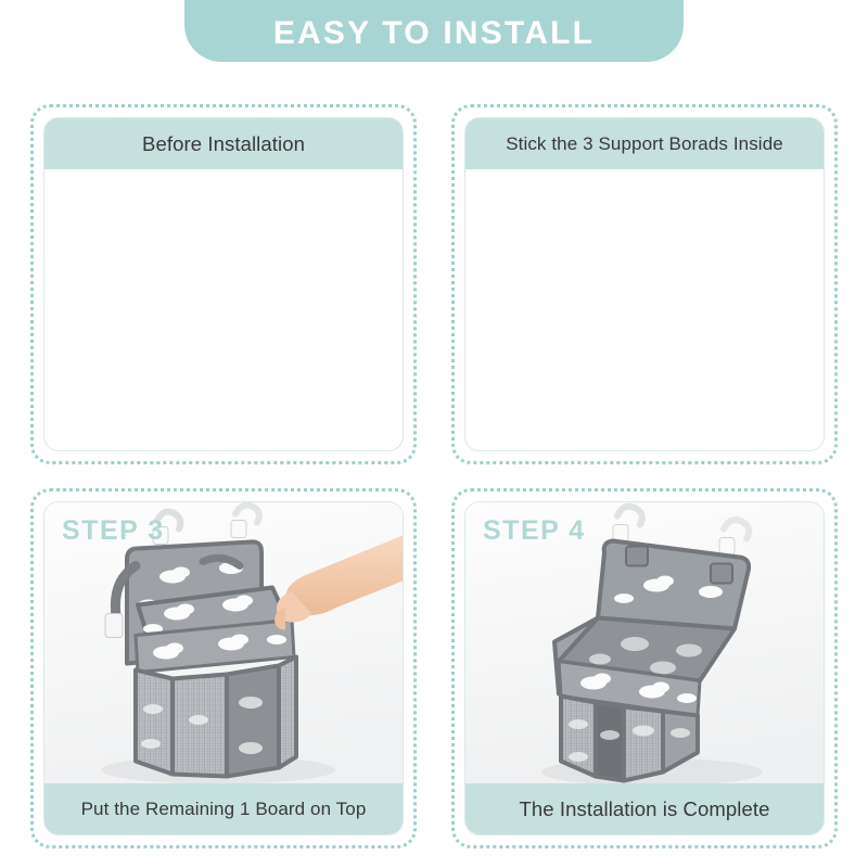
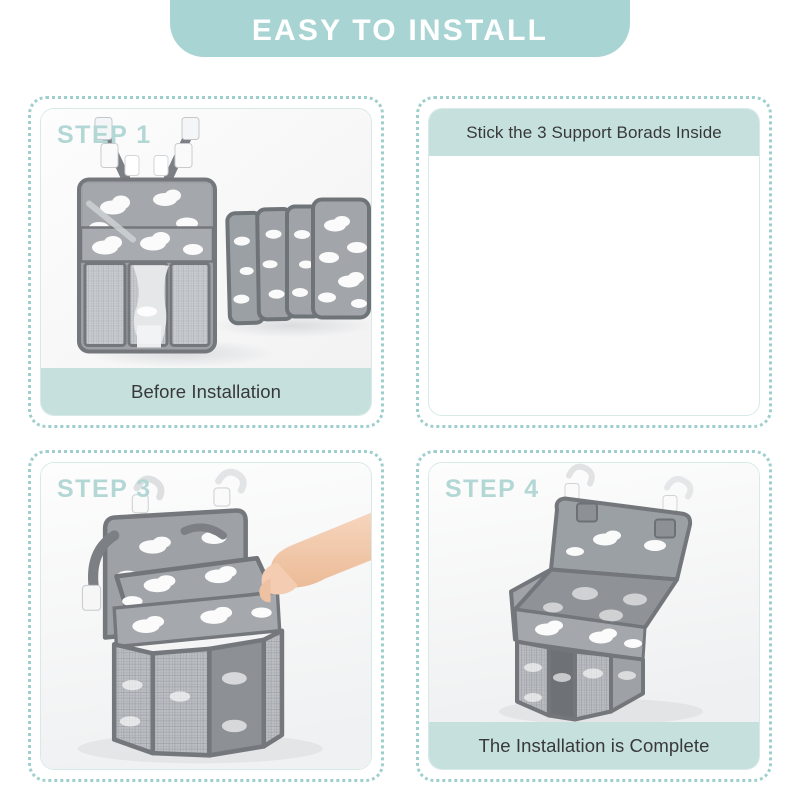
  EASY TO INSTALL
+ STEP 1
  Before Installation
  Stick the 3 Support Borads Inside
  STEP 3
- Put the Remaining 1 Board on Top
  STEP 4
  The Installation is Complete
